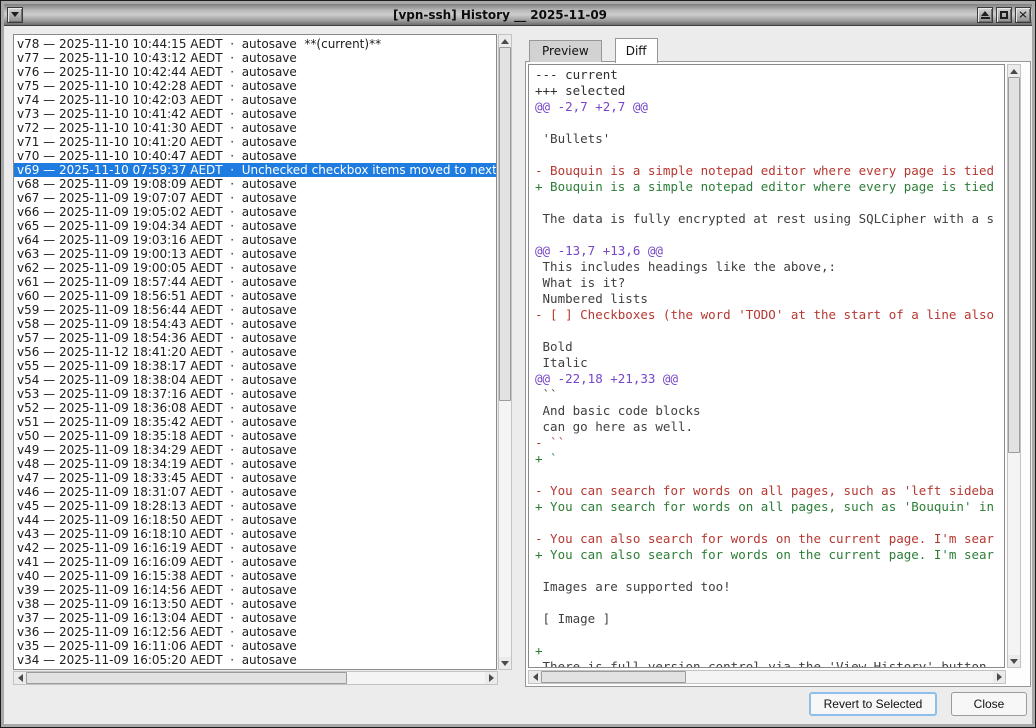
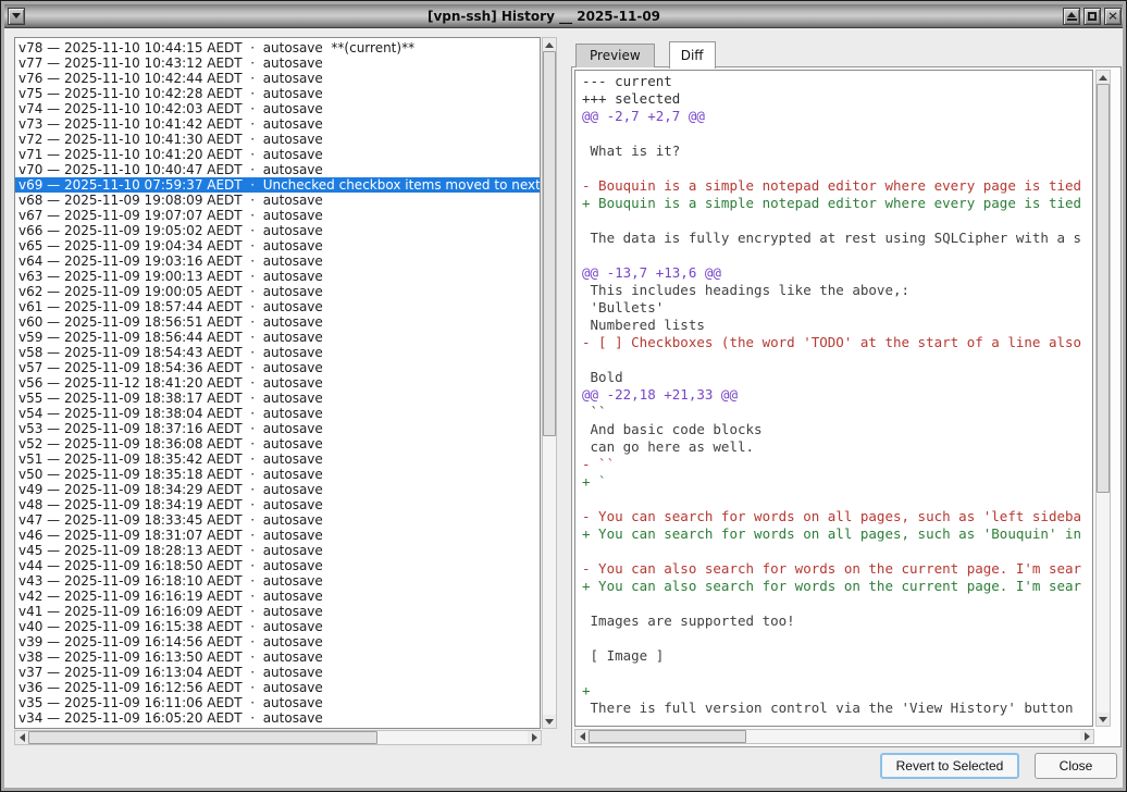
  [vpn-ssh] History __ 2025-11-09
  ✕
  v78 — 2025-11-10 10:44:15 AEDT · autosave **(current)**
  v77 — 2025-11-10 10:43:12 AEDT · autosave
  v76 — 2025-11-10 10:42:44 AEDT · autosave
  v75 — 2025-11-10 10:42:28 AEDT · autosave
  v74 — 2025-11-10 10:42:03 AEDT · autosave
  v73 — 2025-11-10 10:41:42 AEDT · autosave
  v72 — 2025-11-10 10:41:30 AEDT · autosave
  v71 — 2025-11-10 10:41:20 AEDT · autosave
  v70 — 2025-11-10 10:40:47 AEDT · autosave
  v69 — 2025-11-10 07:59:37 AEDT · Unchecked checkbox items moved to next
  v68 — 2025-11-09 19:08:09 AEDT · autosave
  v67 — 2025-11-09 19:07:07 AEDT · autosave
  v66 — 2025-11-09 19:05:02 AEDT · autosave
  v65 — 2025-11-09 19:04:34 AEDT · autosave
  v64 — 2025-11-09 19:03:16 AEDT · autosave
  v63 — 2025-11-09 19:00:13 AEDT · autosave
  v62 — 2025-11-09 19:00:05 AEDT · autosave
  v61 — 2025-11-09 18:57:44 AEDT · autosave
  v60 — 2025-11-09 18:56:51 AEDT · autosave
  v59 — 2025-11-09 18:56:44 AEDT · autosave
  v58 — 2025-11-09 18:54:43 AEDT · autosave
  v57 — 2025-11-09 18:54:36 AEDT · autosave
  v56 — 2025-11-12 18:41:20 AEDT · autosave
  v55 — 2025-11-09 18:38:17 AEDT · autosave
  v54 — 2025-11-09 18:38:04 AEDT · autosave
  v53 — 2025-11-09 18:37:16 AEDT · autosave
  v52 — 2025-11-09 18:36:08 AEDT · autosave
  v51 — 2025-11-09 18:35:42 AEDT · autosave
  v50 — 2025-11-09 18:35:18 AEDT · autosave
  v49 — 2025-11-09 18:34:29 AEDT · autosave
  v48 — 2025-11-09 18:34:19 AEDT · autosave
  v47 — 2025-11-09 18:33:45 AEDT · autosave
  v46 — 2025-11-09 18:31:07 AEDT · autosave
  v45 — 2025-11-09 18:28:13 AEDT · autosave
  v44 — 2025-11-09 16:18:50 AEDT · autosave
  v43 — 2025-11-09 16:18:10 AEDT · autosave
  v42 — 2025-11-09 16:16:19 AEDT · autosave
  v41 — 2025-11-09 16:16:09 AEDT · autosave
  v40 — 2025-11-09 16:15:38 AEDT · autosave
  v39 — 2025-11-09 16:14:56 AEDT · autosave
  v38 — 2025-11-09 16:13:50 AEDT · autosave
  v37 — 2025-11-09 16:13:04 AEDT · autosave
  v36 — 2025-11-09 16:12:56 AEDT · autosave
  v35 — 2025-11-09 16:11:06 AEDT · autosave
  v34 — 2025-11-09 16:05:20 AEDT · autosave
  Preview
  Diff
  --- current
  +++ selected
  @@ -2,7 +2,7 @@
- 'Bullets'
+ What is it?
  - Bouquin is a simple notepad editor where every page is tied
  + Bouquin is a simple notepad editor where every page is tied
  The data is fully encrypted at rest using SQLCipher with a s
  @@ -13,7 +13,6 @@
  This includes headings like the above,:
- What is it?
+ 'Bullets'
  Numbered lists
  - [ ] Checkboxes (the word 'TODO' at the start of a line also
  Bold
- Italic
  @@ -22,18 +21,33 @@
  ``
  And basic code blocks
  can go here as well.
  - ``
  + `
  - You can search for words on all pages, such as 'left sideba
  + You can search for words on all pages, such as 'Bouquin' in
  - You can also search for words on the current page. I'm sear
  + You can also search for words on the current page. I'm sear
  Images are supported too!
  [ Image ]
  +
  There is full version control via the 'View History' button
  Revert to Selected
  Close
